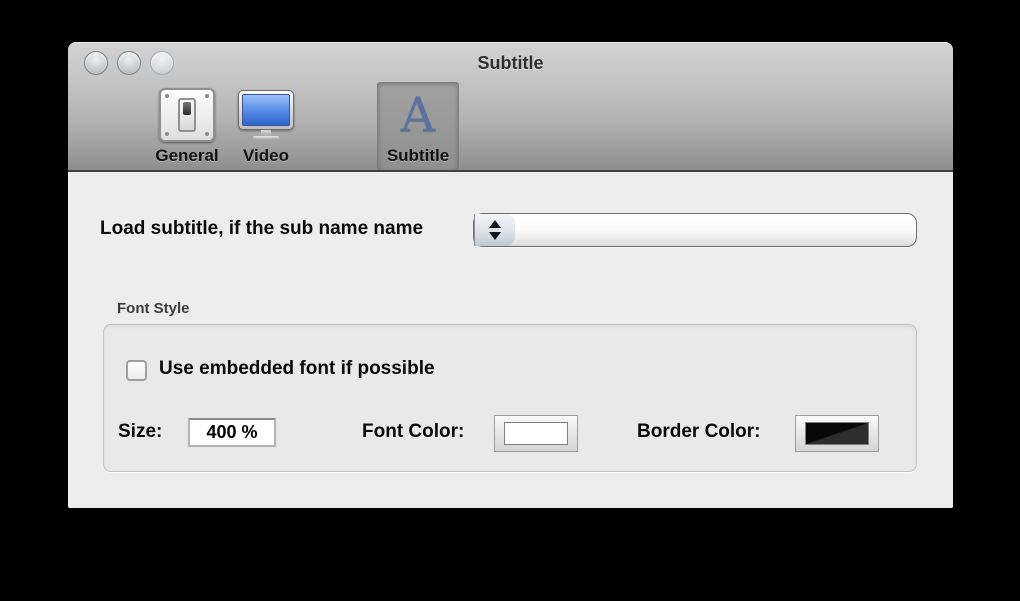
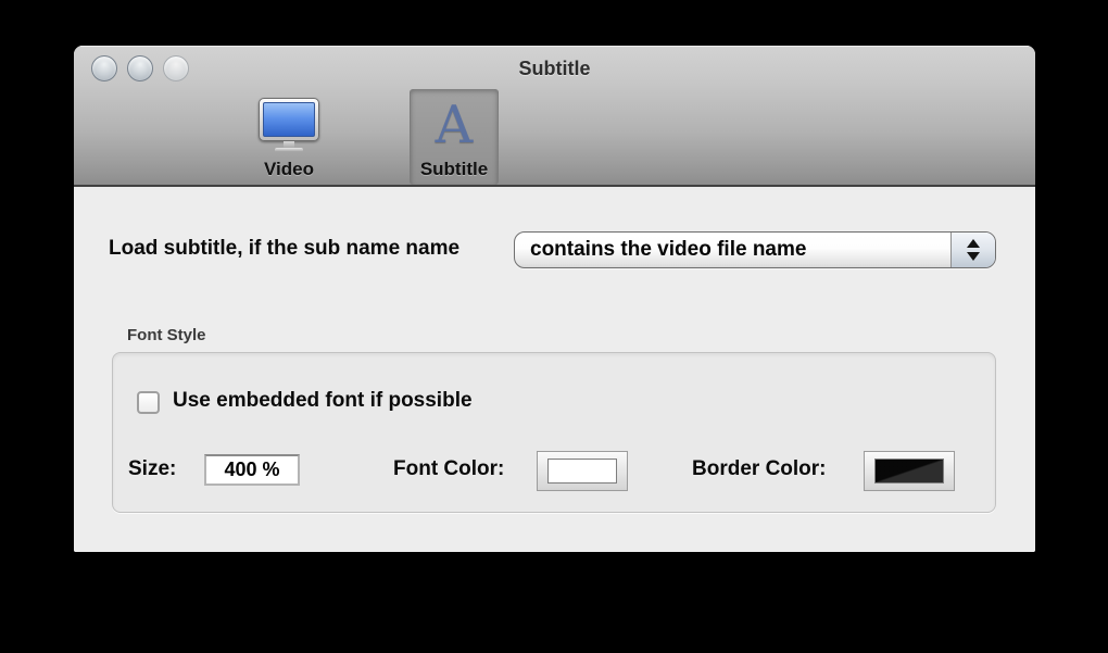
  Subtitle
- General
  Video
  A
  Subtitle
  Load subtitle, if the sub name name
+ contains the video file name
  Font Style
  Use embedded font if possible
  Size:
  400 %
  Font Color:
  Border Color:
